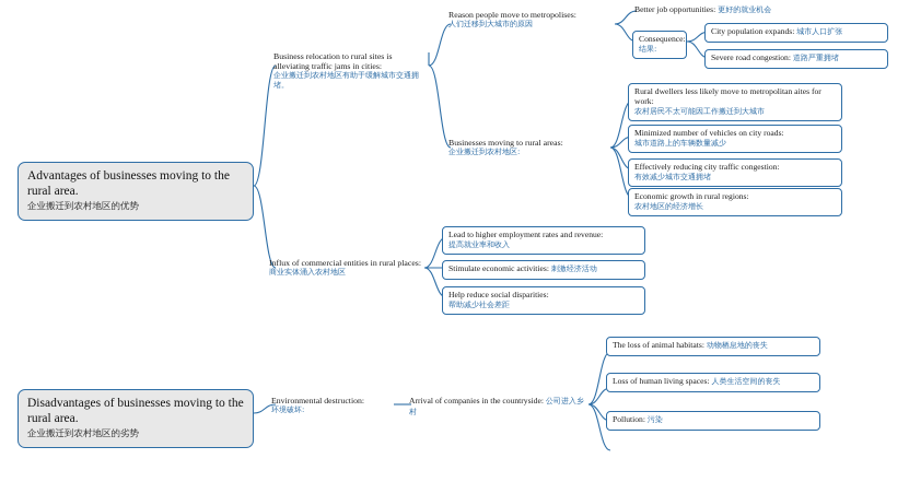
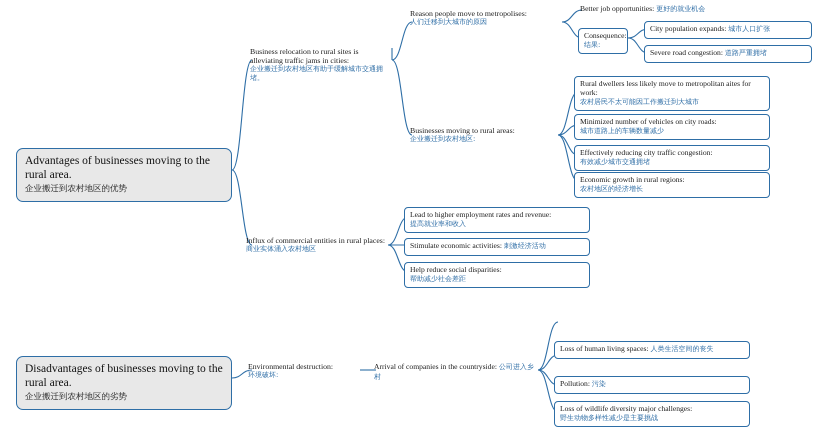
  Advantages of businesses moving to the rural area.
  企业搬迁到农村地区的优势
  Disadvantages of businesses moving to the rural area.
  企业搬迁到农村地区的劣势
  Business relocation to rural sites is alleviating traffic jams in cities:
  企业搬迁到农村地区有助于缓解城市交通拥堵。
  Influx of commercial entities in rural places:
  商业实体涌入农村地区
  Reason people move to metropolises:
  人们迁移到大城市的原因
  Businesses moving to rural areas:
  企业搬迁到农村地区:
  Better job opportunities: 更好的就业机会
  Consequence:
  结果:
  City population expands: 城市人口扩张
  Severe road congestion: 道路严重拥堵
  Rural dwellers less likely move to metropolitan aites for work:
  农村居民不太可能因工作搬迁到大城市
  Minimized number of vehicles on city roads:
  城市道路上的车辆数量减少
  Effectively reducing city traffic congestion:
  有效减少城市交通拥堵
  Economic growth in rural regions:
  农村地区的经济增长
  Lead to higher employment rates and revenue:
  提高就业率和收入
  Stimulate economic activities: 刺激经济活动
  Help reduce social disparities:
  帮助减少社会差距
  Environmental destruction:
  环境破坏:
  Arrival of companies in the countryside: 公司进入乡村
- The loss of animal habitats: 动物栖息地的丧失
  Loss of human living spaces: 人类生活空间的丧失
  Pollution: 污染
+ Loss of wildlife diversity major challenges:
+ 野生动物多样性减少是主要挑战
